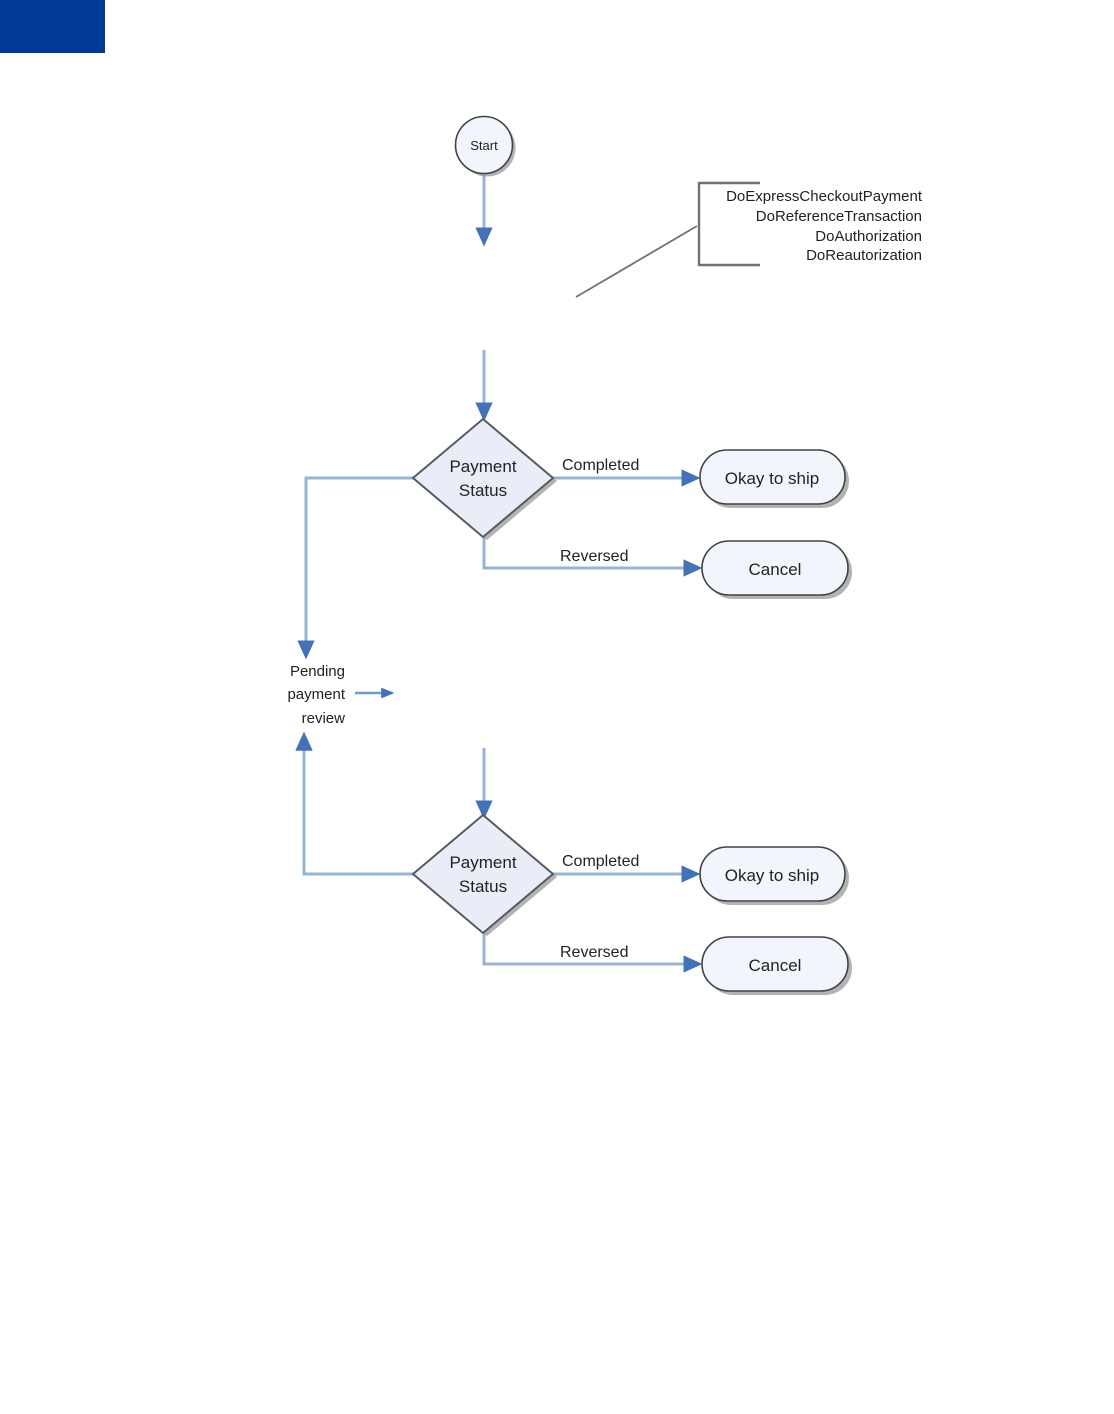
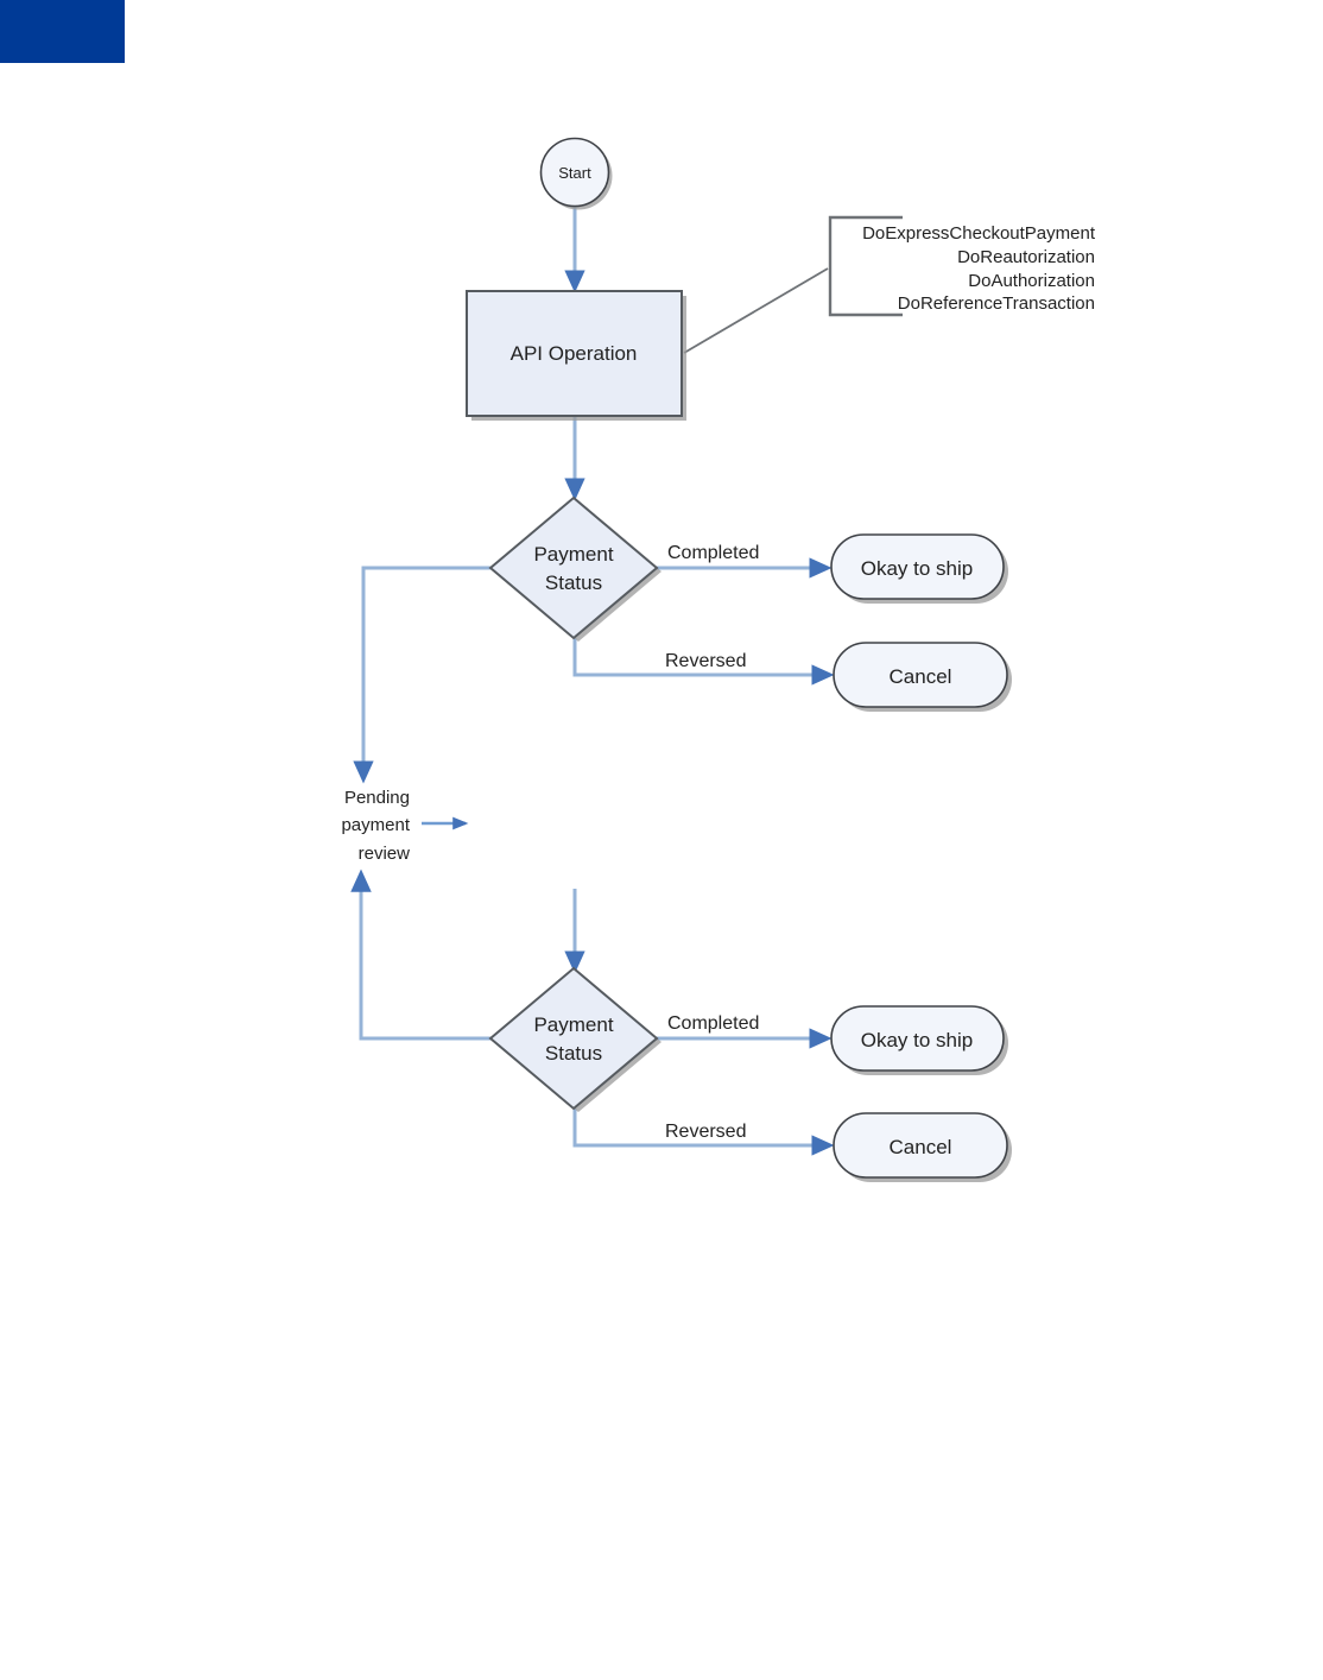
  Start
+ API Operation
  Payment
  Status
  Okay to ship
  Cancel
  Payment
  Status
  Okay to ship
  Cancel
  Completed
  Reversed
  Completed
  Reversed
  Pending
  payment
  review
  DoExpressCheckoutPayment
- DoReferenceTransaction
+ DoReautorization
  DoAuthorization
- DoReautorization
+ DoReferenceTransaction
